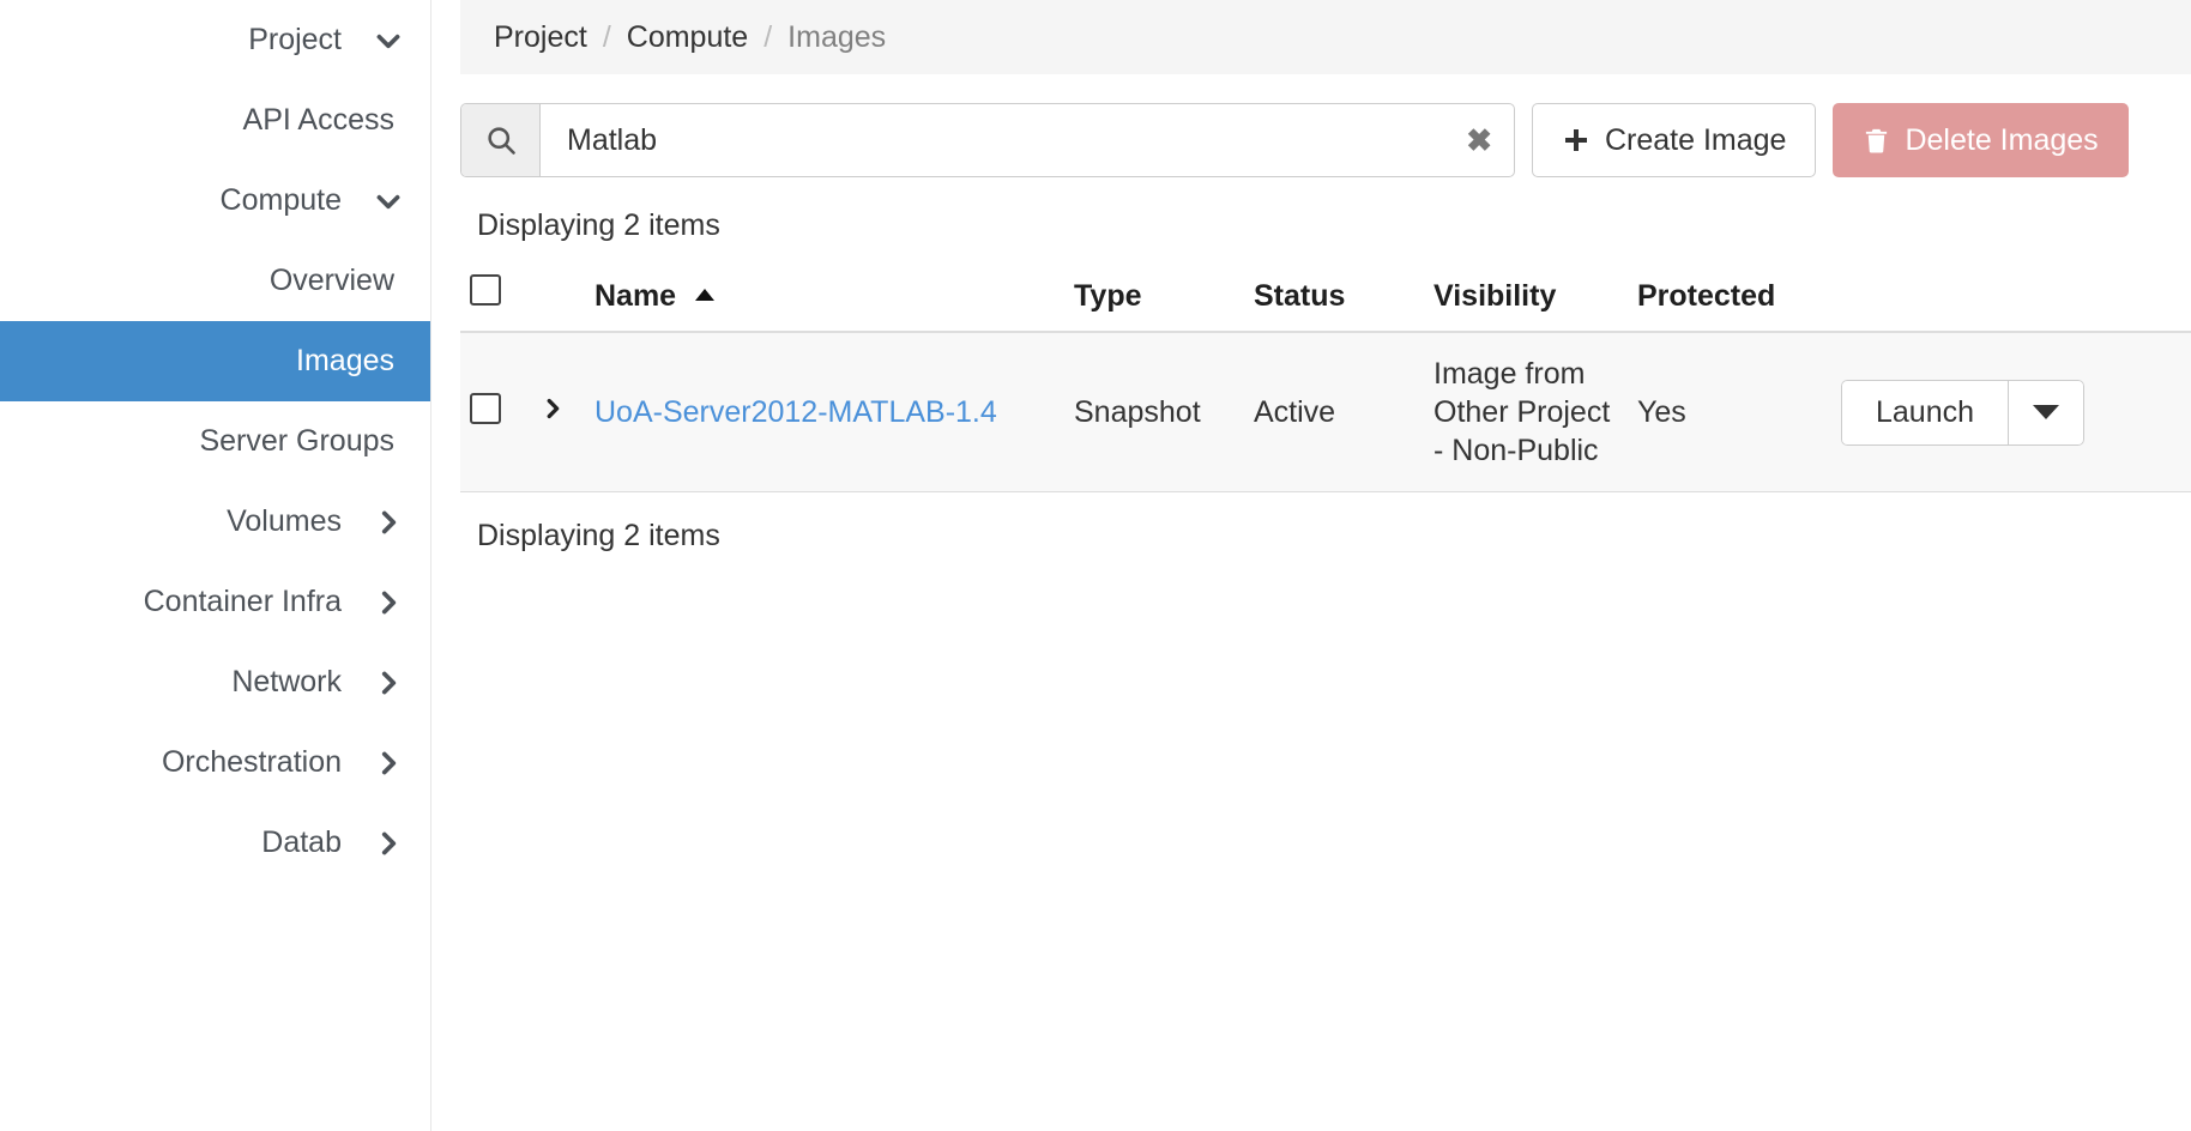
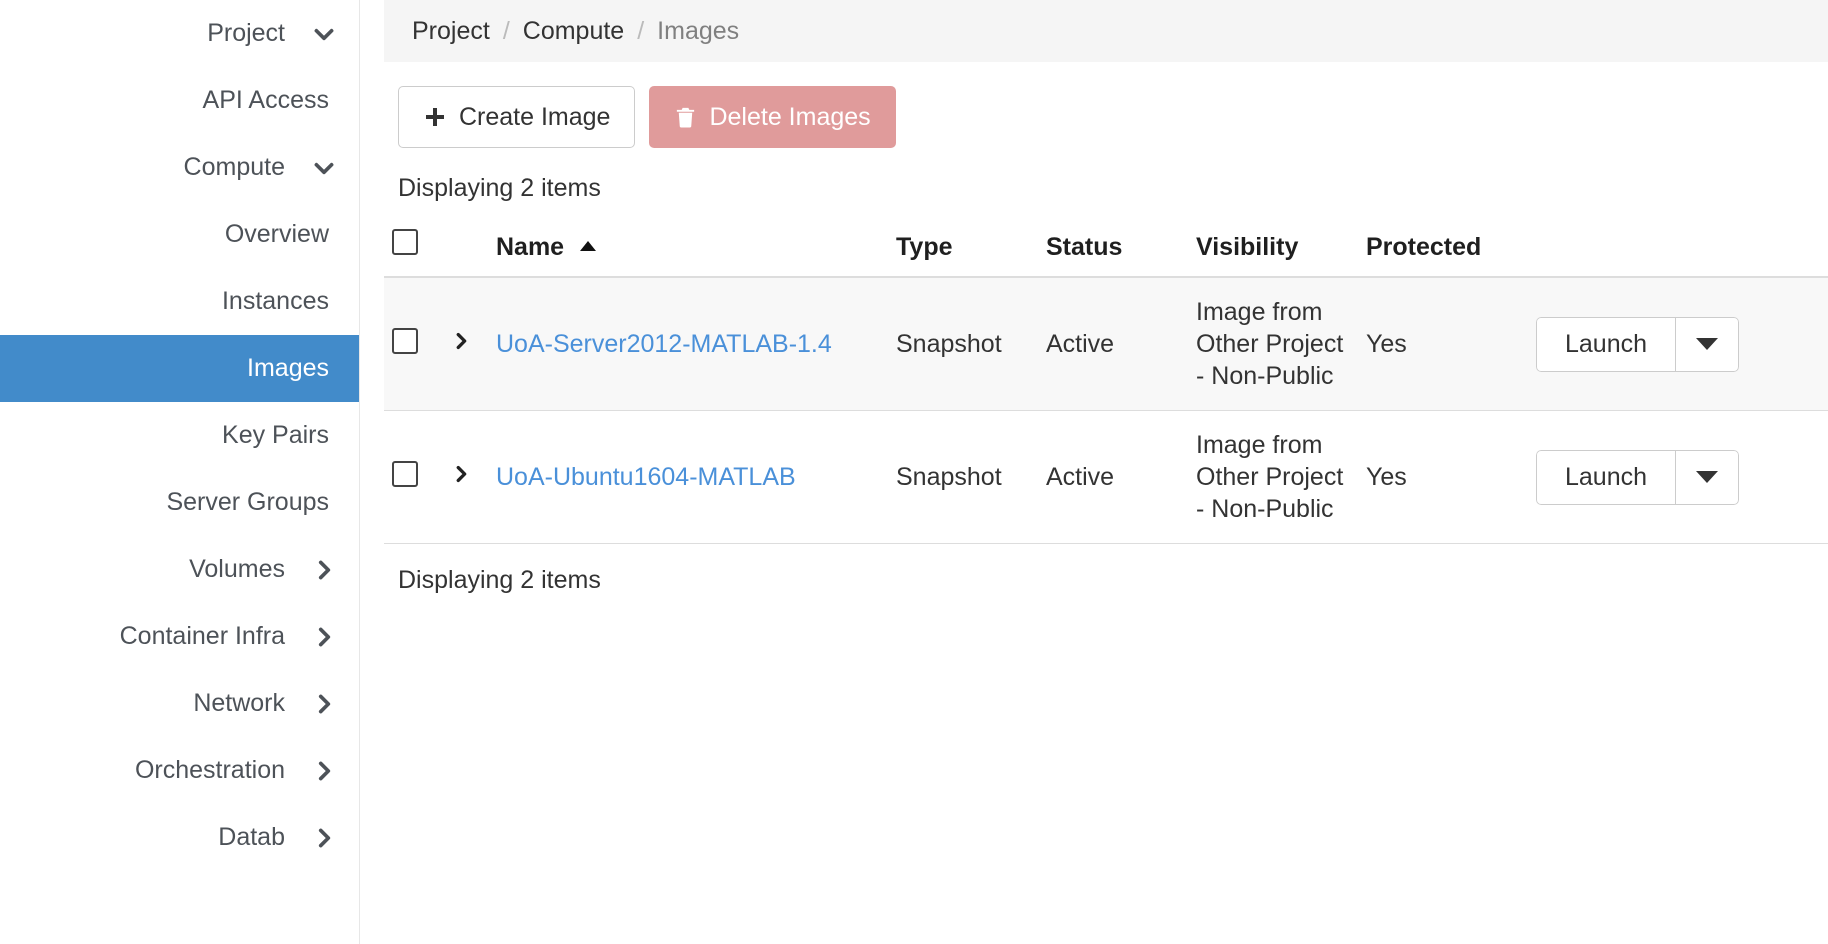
  Project
  API Access
  Compute
  Overview
+ Instances
  Images
+ Key Pairs
  Server Groups
  Volumes
  Container Infra
  Network
  Orchestration
  Datab
  Project
  /
  Compute
  /
  Images
- Matlab
- ✖
  Create Image
  Delete Images
  Displaying 2 items
  		Name	Type	Status	Visibility	Protected
  		UoA-Server2012-MATLAB-1.4	Snapshot	Active	Image from Other Project - Non-Public	Yes	Launch
+ 		UoA-Ubuntu1604-MATLAB	Snapshot	Active	Image from Other Project - Non-Public	Yes	Launch
  Displaying 2 items
